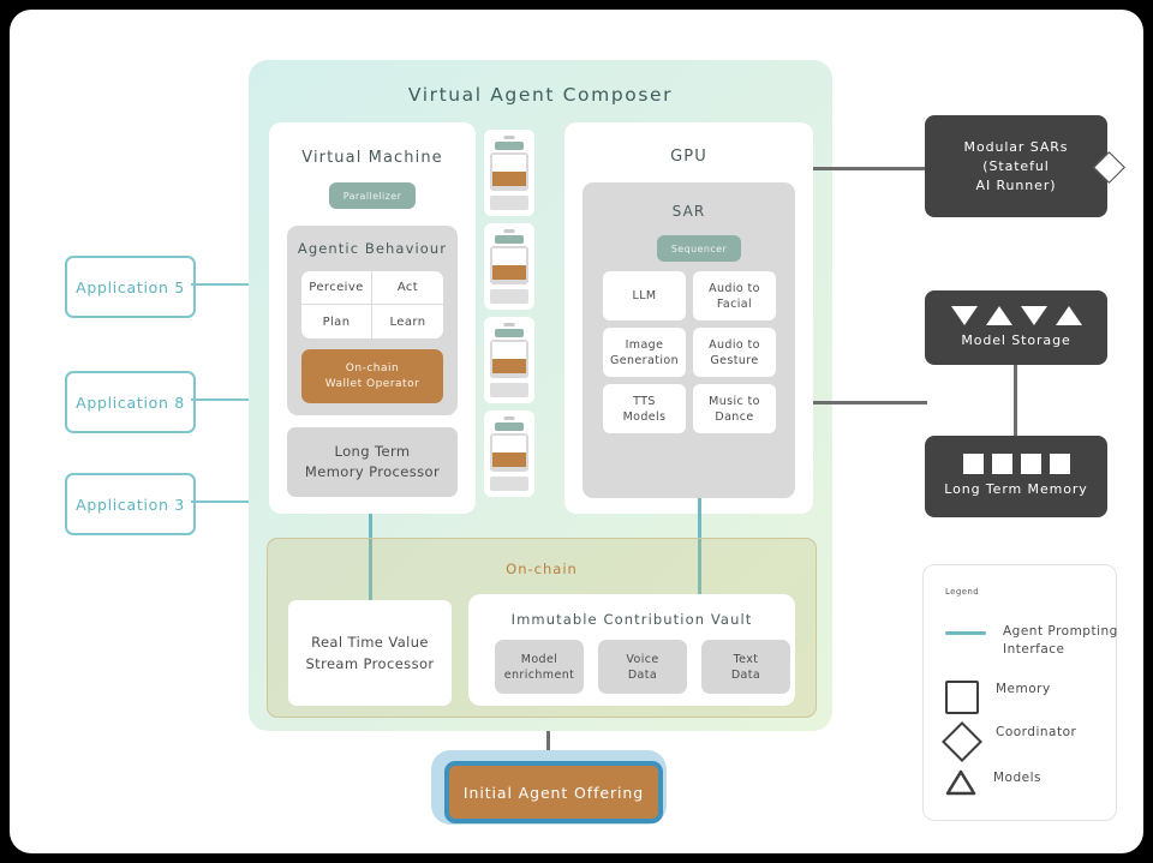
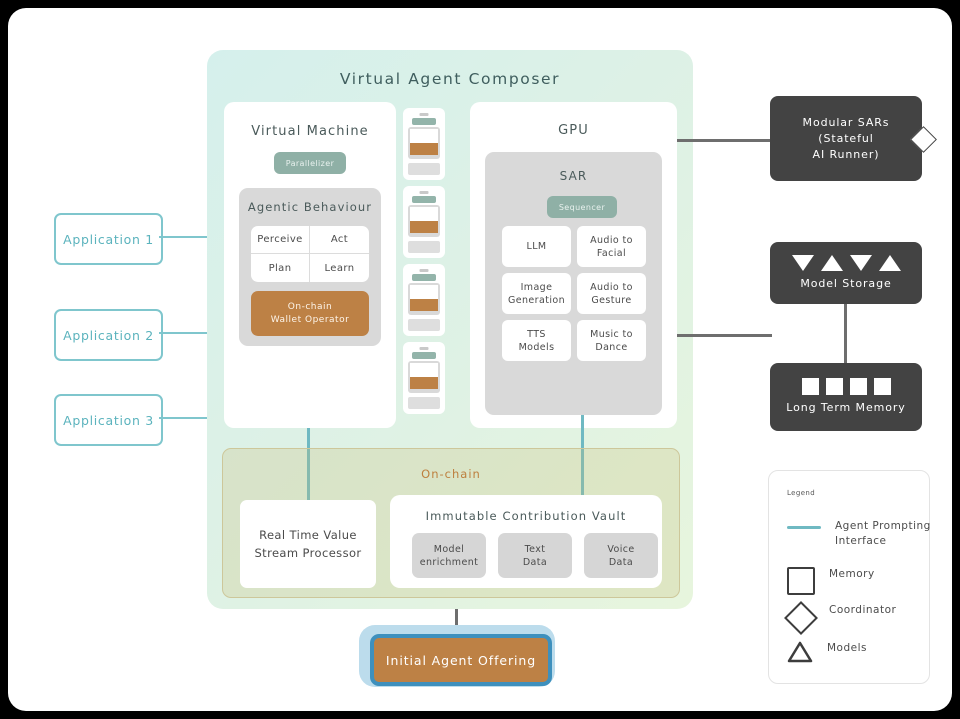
- Application 5
+ Application 1
- Application 8
+ Application 2
  Application 3
  Virtual Agent Composer
  Virtual Machine
  Parallelizer
  Agentic Behaviour
  Perceive
  Act
  Plan
  Learn
  On-chain
  Wallet Operator
- Long Term
- Memory Processor
  GPU
  SAR
  Sequencer
  LLM
  Audio to
  Facial
  Image
  Generation
  Audio to
  Gesture
  TTS
  Models
  Music to
  Dance
  On-chain
  Real Time Value
  Stream Processor
  Immutable Contribution Vault
  Model
  enrichment
- Voice
+ Text
  Data
- Text
+ Voice
  Data
  Modular SARs
  (Stateful
  AI Runner)
  Model Storage
  Long Term Memory
  Legend
  Agent Prompting
  Interface
  Memory
  Coordinator
  Models
  Initial Agent Offering
